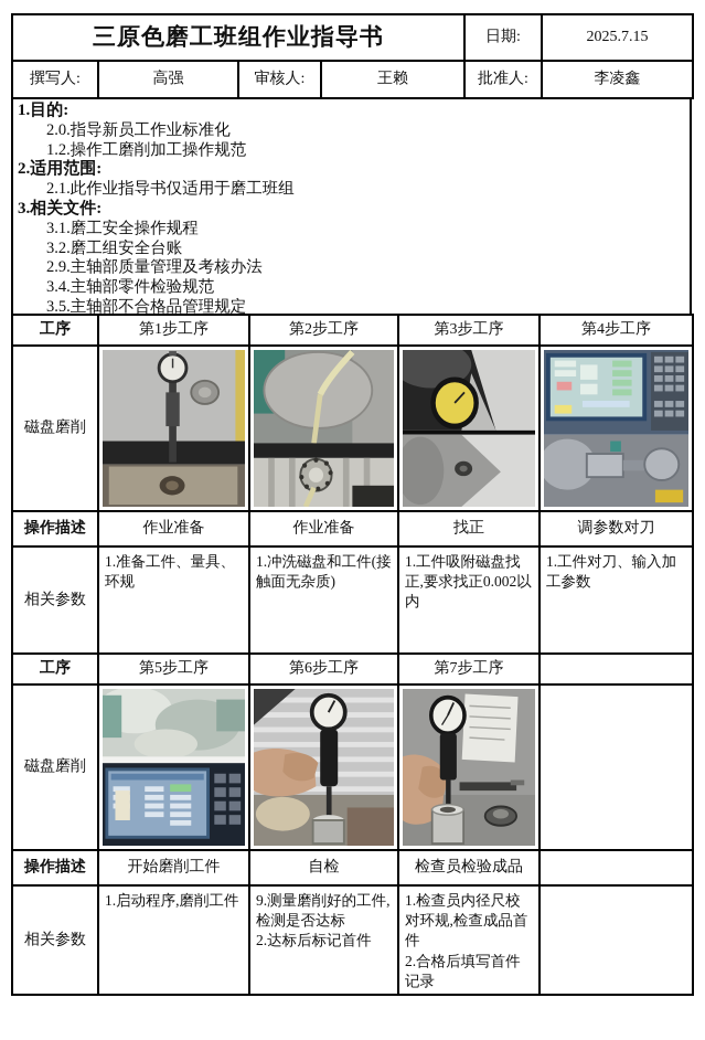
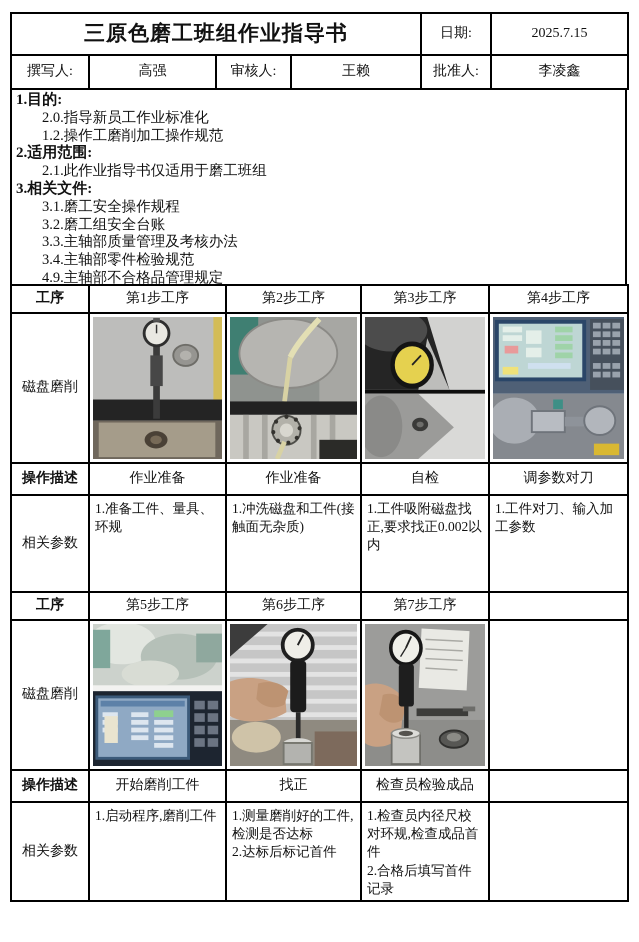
  三原色磨工班组作业指导书	日期:	2025.7.15
  撰写人:	高强	审核人:	王赖	批准人:	李凌鑫
  1.目的:
  2.0.指导新员工作业标准化
  1.2.操作工磨削加工操作规范
  2.适用范围:
  2.1.此作业指导书仅适用于磨工班组
  3.相关文件:
  3.1.磨工安全操作规程
  3.2.磨工组安全台账
- 2.9.主轴部质量管理及考核办法
+ 3.3.主轴部质量管理及考核办法
  3.4.主轴部零件检验规范
- 3.5.主轴部不合格品管理规定
+ 4.9.主轴部不合格品管理规定
  工序	第1步工序	第2步工序	第3步工序	第4步工序
  磁盘磨削
- 操作描述	作业准备	作业准备	找正	调参数对刀
+ 操作描述	作业准备	作业准备	自检	调参数对刀
  相关参数	1.准备工件、量具、环规	1.冲洗磁盘和工件(接触面无杂质)	1.工件吸附磁盘找正,要求找正0.002以内	1.工件对刀、输入加工参数
  工序	第5步工序	第6步工序	第7步工序
  磁盘磨削
- 操作描述	开始磨削工件	自检	检查员检验成品
+ 操作描述	开始磨削工件	找正	检查员检验成品
- 相关参数	1.启动程序,磨削工件	9.测量磨削好的工件,检测是否达标 2.达标后标记首件	1.检查员内径尺校对环规,检查成品首件 2.合格后填写首件记录
+ 相关参数	1.启动程序,磨削工件	1.测量磨削好的工件,检测是否达标 2.达标后标记首件	1.检查员内径尺校对环规,检查成品首件 2.合格后填写首件记录
